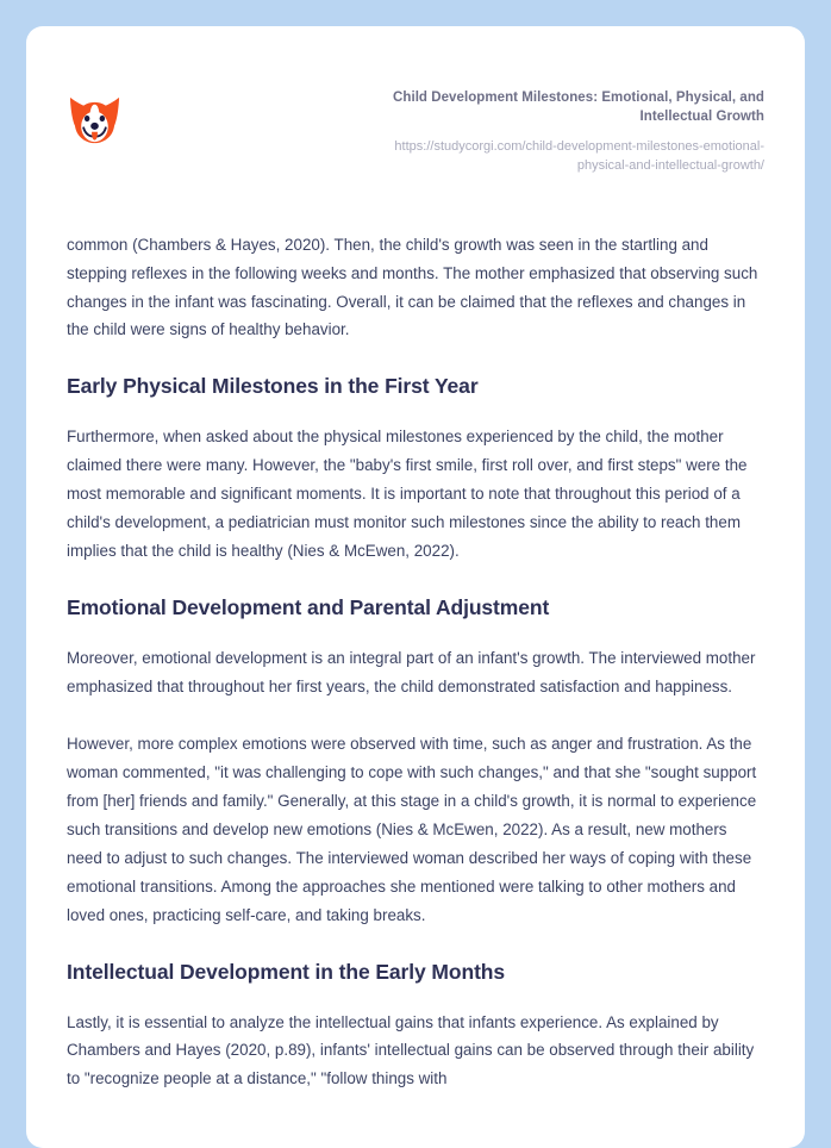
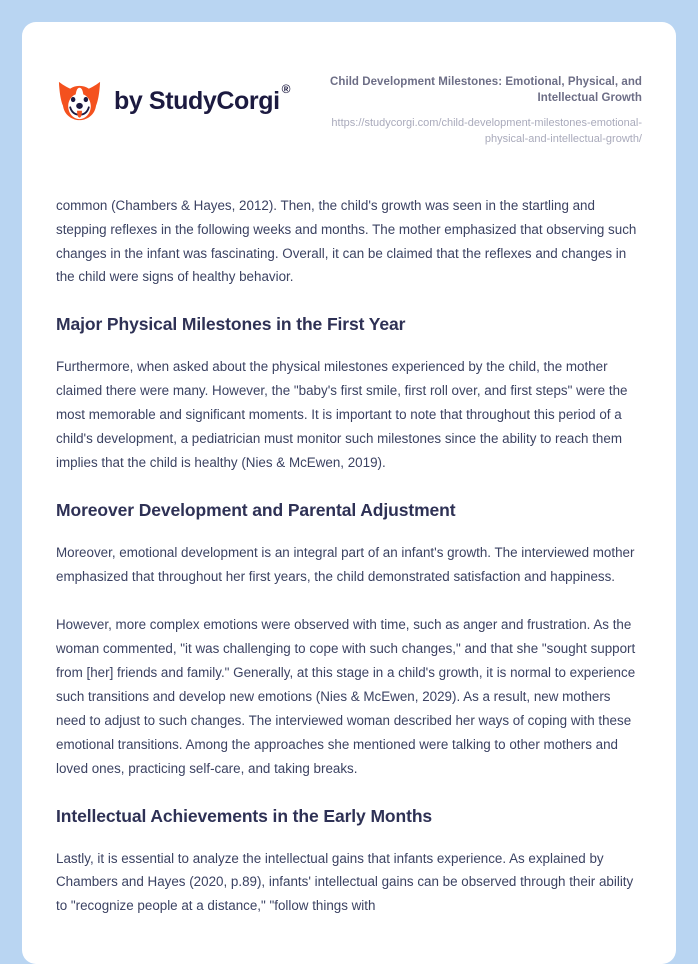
+ by StudyCorgi ®
  Child Development Milestones: Emotional, Physical, and Intellectual Growth
  https://studycorgi.com/child-development-milestones-emotional-physical-and-intellectual-growth/
- common (Chambers & Hayes, 2020). Then, the child's growth was seen in the startling and stepping reflexes in the following weeks and months. The mother emphasized that observing such changes in the infant was fascinating. Overall, it can be claimed that the reflexes and changes in the child were signs of healthy behavior.
+ common (Chambers & Hayes, 2012). Then, the child's growth was seen in the startling and stepping reflexes in the following weeks and months. The mother emphasized that observing such changes in the infant was fascinating. Overall, it can be claimed that the reflexes and changes in the child were signs of healthy behavior.
- Early Physical Milestones in the First Year
+ Major Physical Milestones in the First Year
- Furthermore, when asked about the physical milestones experienced by the child, the mother claimed there were many. However, the "baby's first smile, first roll over, and first steps" were the most memorable and significant moments. It is important to note that throughout this period of a child's development, a pediatrician must monitor such milestones since the ability to reach them implies that the child is healthy (Nies & McEwen, 2022).
+ Furthermore, when asked about the physical milestones experienced by the child, the mother claimed there were many. However, the "baby's first smile, first roll over, and first steps" were the most memorable and significant moments. It is important to note that throughout this period of a child's development, a pediatrician must monitor such milestones since the ability to reach them implies that the child is healthy (Nies & McEwen, 2019).
- Emotional Development and Parental Adjustment
+ Moreover Development and Parental Adjustment
  Moreover, emotional development is an integral part of an infant's growth. The interviewed mother emphasized that throughout her first years, the child demonstrated satisfaction and happiness.
- However, more complex emotions were observed with time, such as anger and frustration. As the woman commented, "it was challenging to cope with such changes," and that she "sought support from [her] friends and family." Generally, at this stage in a child's growth, it is normal to experience such transitions and develop new emotions (Nies & McEwen, 2022). As a result, new mothers need to adjust to such changes. The interviewed woman described her ways of coping with these emotional transitions. Among the approaches she mentioned were talking to other mothers and loved ones, practicing self-care, and taking breaks.
+ However, more complex emotions were observed with time, such as anger and frustration. As the woman commented, "it was challenging to cope with such changes," and that she "sought support from [her] friends and family." Generally, at this stage in a child's growth, it is normal to experience such transitions and develop new emotions (Nies & McEwen, 2029). As a result, new mothers need to adjust to such changes. The interviewed woman described her ways of coping with these emotional transitions. Among the approaches she mentioned were talking to other mothers and loved ones, practicing self-care, and taking breaks.
- Intellectual Development in the Early Months
+ Intellectual Achievements in the Early Months
  Lastly, it is essential to analyze the intellectual gains that infants experience. As explained by Chambers and Hayes (2020, p.89), infants' intellectual gains can be observed through their ability to "recognize people at a distance," "follow things with
